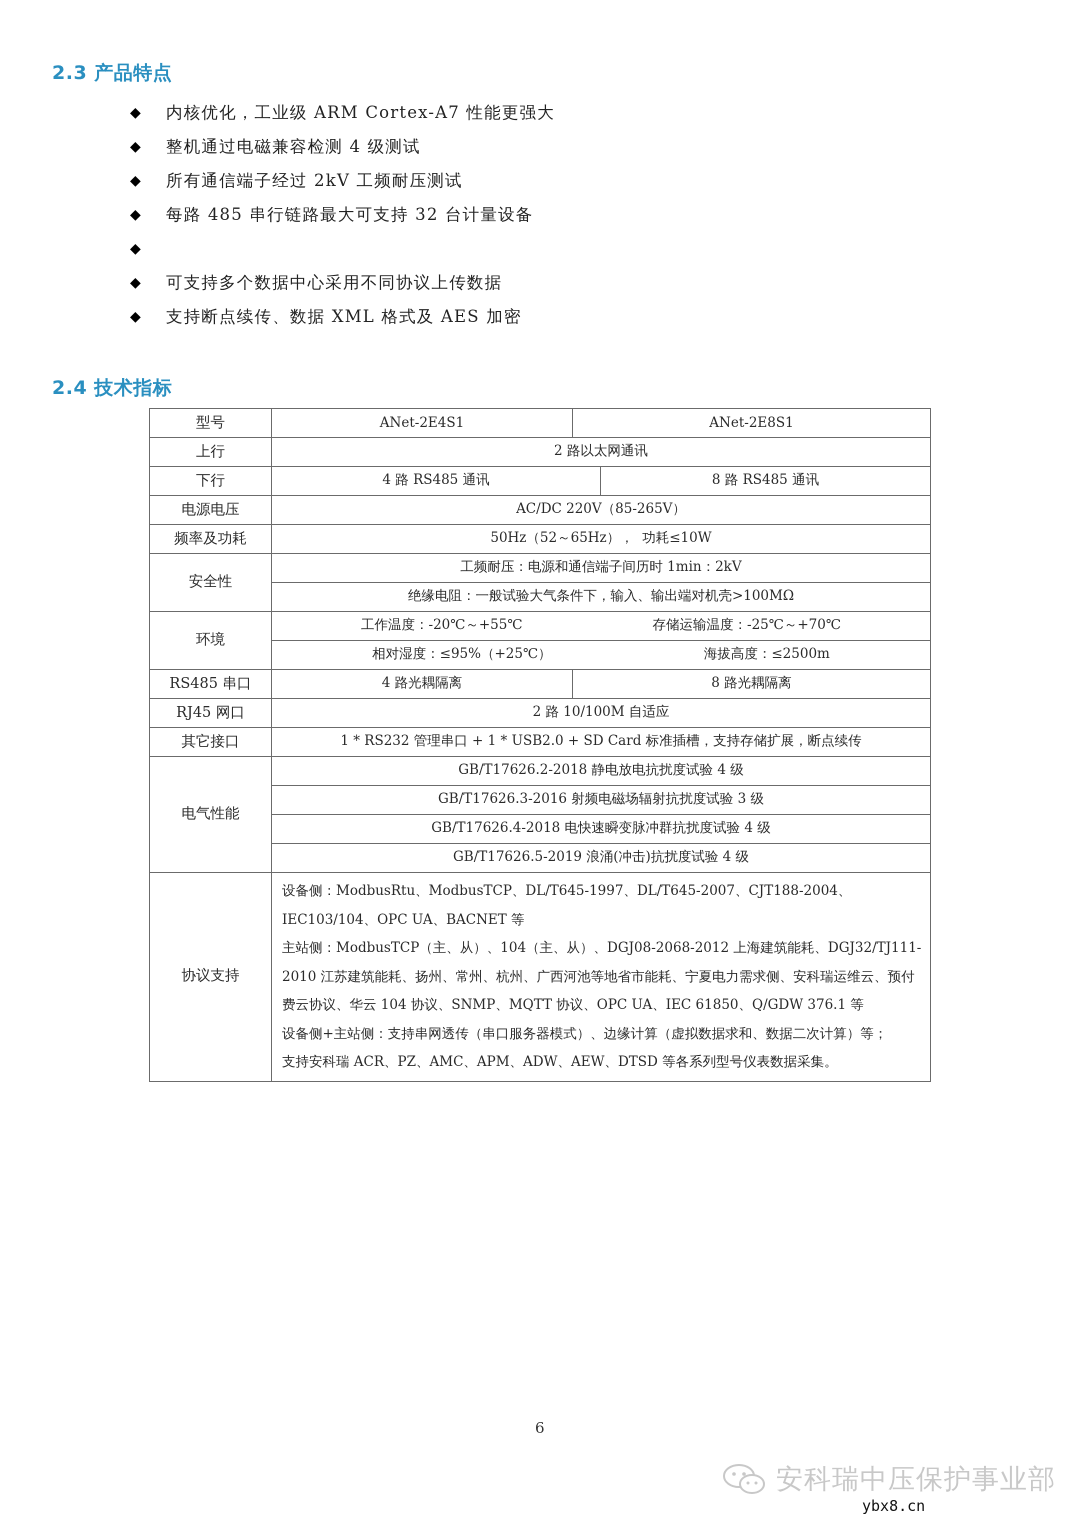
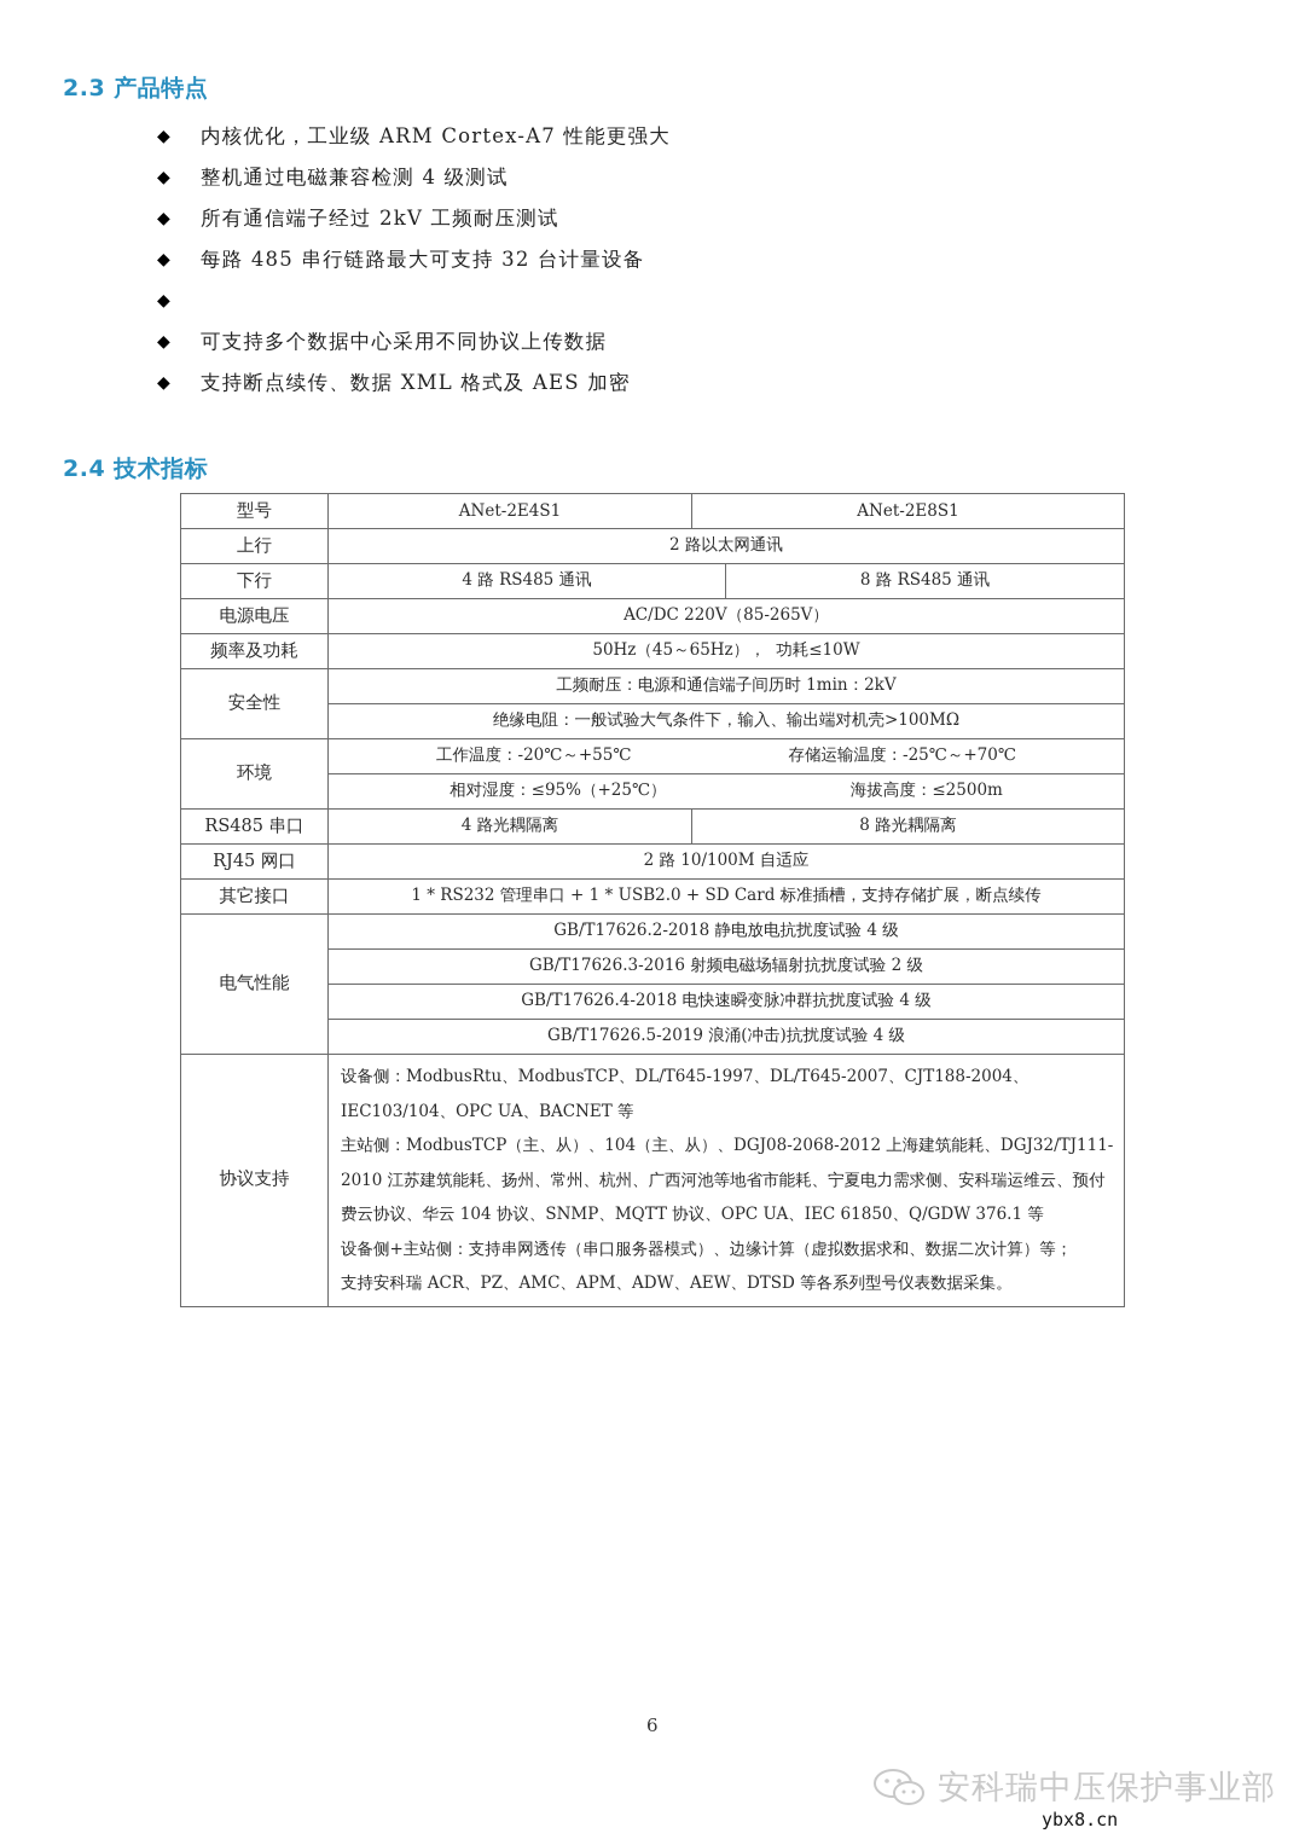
  2.3 产品特点
  ◆
  内核优化，工业级 ARM Cortex-A7 性能更强大
  ◆
  整机通过电磁兼容检测 4 级测试
  ◆
  所有通信端子经过 2kV 工频耐压测试
  ◆
  每路 485 串行链路最大可支持 32 台计量设备
  ◆
  ◆
  可支持多个数据中心采用不同协议上传数据
  ◆
  支持断点续传、数据 XML 格式及 AES 加密
  2.4 技术指标
  型号	ANet-2E4S1 ANet-2E8S1
  上行	2 路以太网通讯
  下行	4 路 RS485 通讯 8 路 RS485 通讯
  电源电压	AC/DC 220V（85-265V）
- 频率及功耗	50Hz（52～65Hz）， 功耗≤10W
+ 频率及功耗	50Hz（45～65Hz）， 功耗≤10W
  安全性	工频耐压：电源和通信端子间历时 1min：2kV
  绝缘电阻：一般试验大气条件下，输入、输出端对机壳>100MΩ
  环境	工作温度：-20℃～+55℃ 存储运输温度：-25℃～+70℃
  相对湿度：≤95%（+25℃） 海拔高度：≤2500m
  RS485 串口	4 路光耦隔离 8 路光耦隔离
  RJ45 网口	2 路 10/100M 自适应
  其它接口	1 * RS232 管理串口 + 1 * USB2.0 + SD Card 标准插槽，支持存储扩展，断点续传
  电气性能	GB/T17626.2-2018 静电放电抗扰度试验 4 级
- GB/T17626.3-2016 射频电磁场辐射抗扰度试验 3 级
+ GB/T17626.3-2016 射频电磁场辐射抗扰度试验 2 级
  GB/T17626.4-2018 电快速瞬变脉冲群抗扰度试验 4 级
  GB/T17626.5-2019 浪涌(冲击)抗扰度试验 4 级
  协议支持	设备侧：ModbusRtu、ModbusTCP、DL/T645-1997、DL/T645-2007、CJT188-2004、IEC103/104、OPC UA、BACNET 等 主站侧：ModbusTCP（主、从）、104（主、从）、DGJ08-2068-2012 上海建筑能耗、DGJ32/TJ111-2010 江苏建筑能耗、扬州、常州、杭州、广西河池等地省市能耗、宁夏电力需求侧、安科瑞运维云、预付费云协议、华云 104 协议、SNMP、MQTT 协议、OPC UA、IEC 61850、Q/GDW 376.1 等 设备侧+主站侧：支持串网透传（串口服务器模式）、边缘计算（虚拟数据求和、数据二次计算）等； 支持安科瑞 ACR、PZ、AMC、APM、ADW、AEW、DTSD 等各系列型号仪表数据采集。
  6
  安科瑞中压保护事业部
  ybx8.cn
